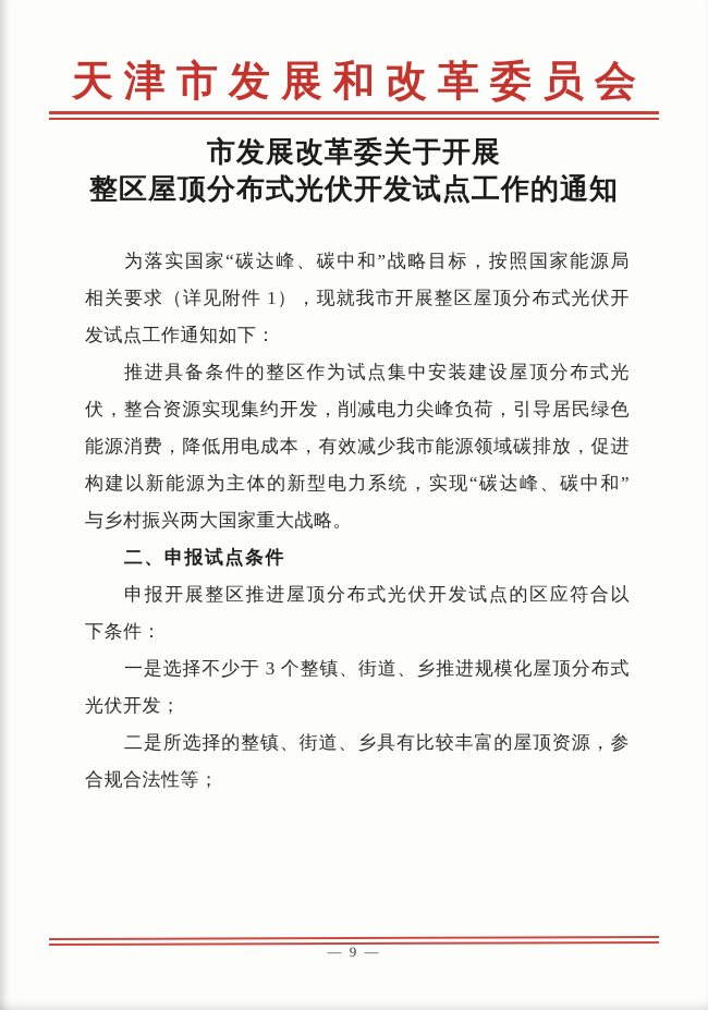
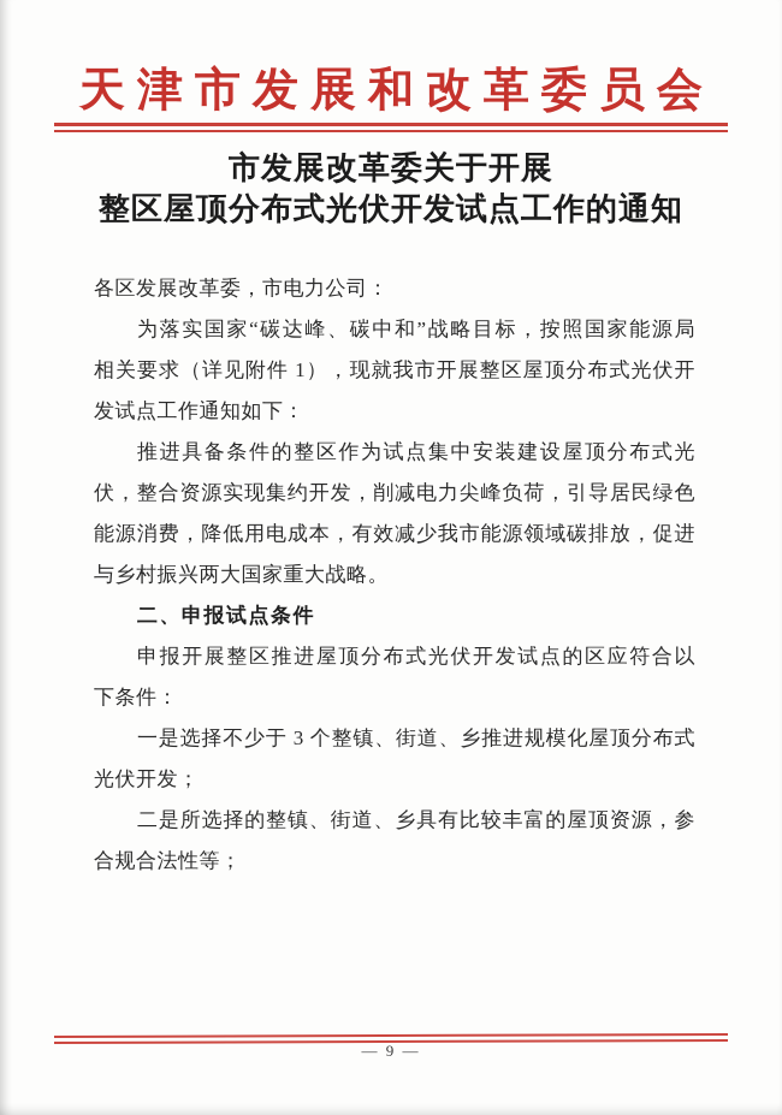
  天津市发展和改革委员会
  市发展改革委关于开展
  整区屋顶分布式光伏开发试点工作的通知
+ 各区发展改革委，市电力公司：
  为落实国家“碳达峰、碳中和”战略目标，按照国家能源局
  相关要求（详见附件 1），现就我市开展整区屋顶分布式光伏开
  发试点工作通知如下：
  推进具备条件的整区作为试点集中安装建设屋顶分布式光
  伏，整合资源实现集约开发，削减电力尖峰负荷，引导居民绿色
  能源消费，降低用电成本，有效减少我市能源领域碳排放，促进
- 构建以新能源为主体的新型电力系统，实现“碳达峰、碳中和”
  与乡村振兴两大国家重大战略。
  二、申报试点条件
  申报开展整区推进屋顶分布式光伏开发试点的区应符合以
  下条件：
  一是选择不少于 3 个整镇、街道、乡推进规模化屋顶分布式
  光伏开发；
  二是所选择的整镇、街道、乡具有比较丰富的屋顶资源，参
  合规合法性等；
  — 9 —
